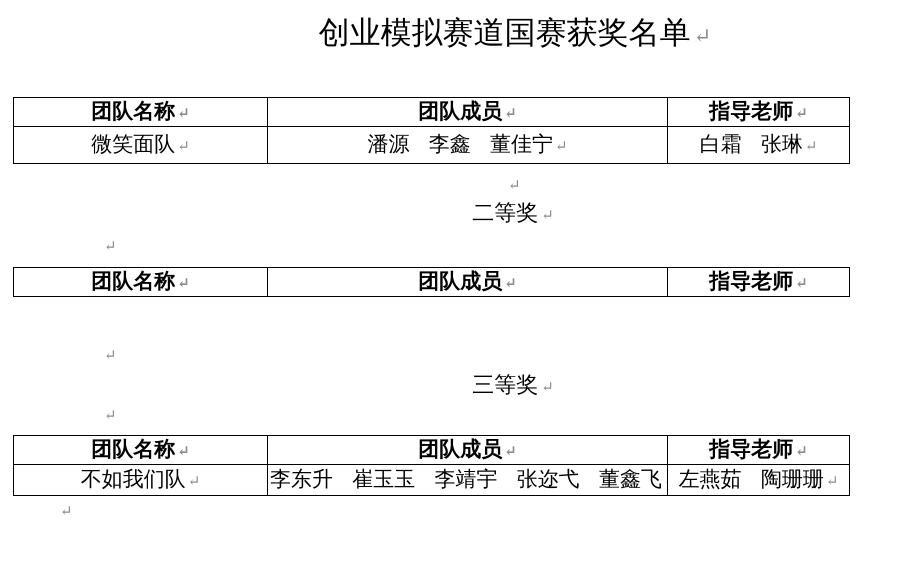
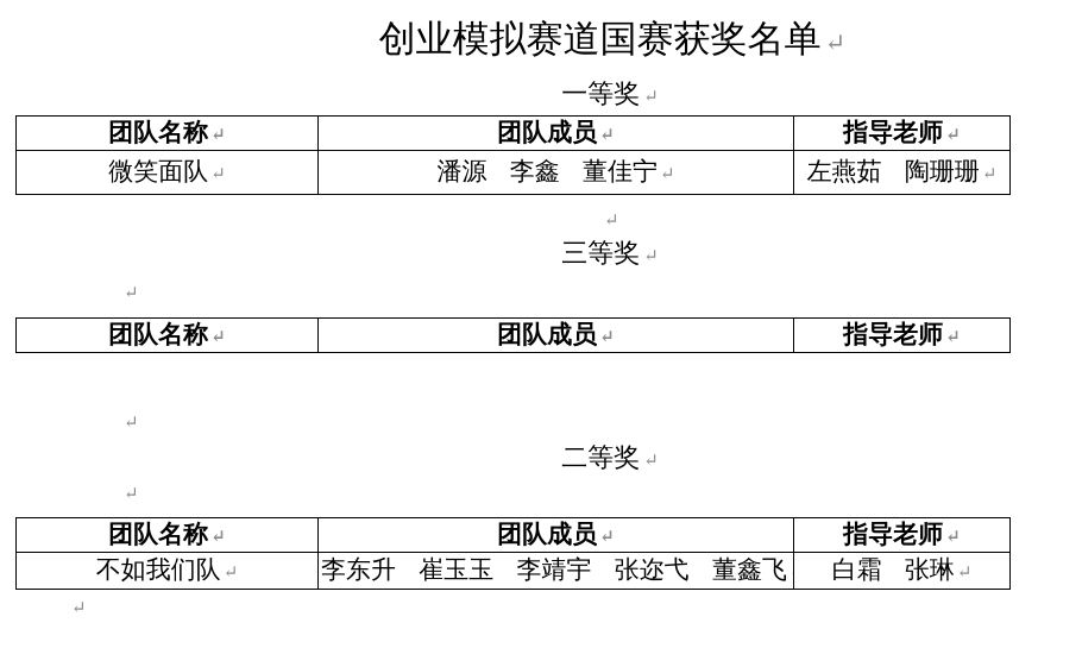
  创业模拟赛道国赛获奖名单 ↵
+ 一等奖 ↵
  团队名称 ↵	团队成员 ↵	指导老师 ↵
- 微笑面队 ↵	潘源 李鑫 董佳宁 ↵	白霜 张琳 ↵
+ 微笑面队 ↵	潘源 李鑫 董佳宁 ↵	左燕茹 陶珊珊 ↵
  ↵
- 二等奖 ↵
+ 三等奖 ↵
  ↵
  团队名称 ↵	团队成员 ↵	指导老师 ↵
  ↵
- 三等奖 ↵
+ 二等奖 ↵
  ↵
  团队名称 ↵	团队成员 ↵	指导老师 ↵
- 不如我们队 ↵	李东升 崔玉玉 李靖宇 张迩弋 董鑫飞	左燕茹 陶珊珊 ↵
+ 不如我们队 ↵	李东升 崔玉玉 李靖宇 张迩弋 董鑫飞	白霜 张琳 ↵
  ↵
